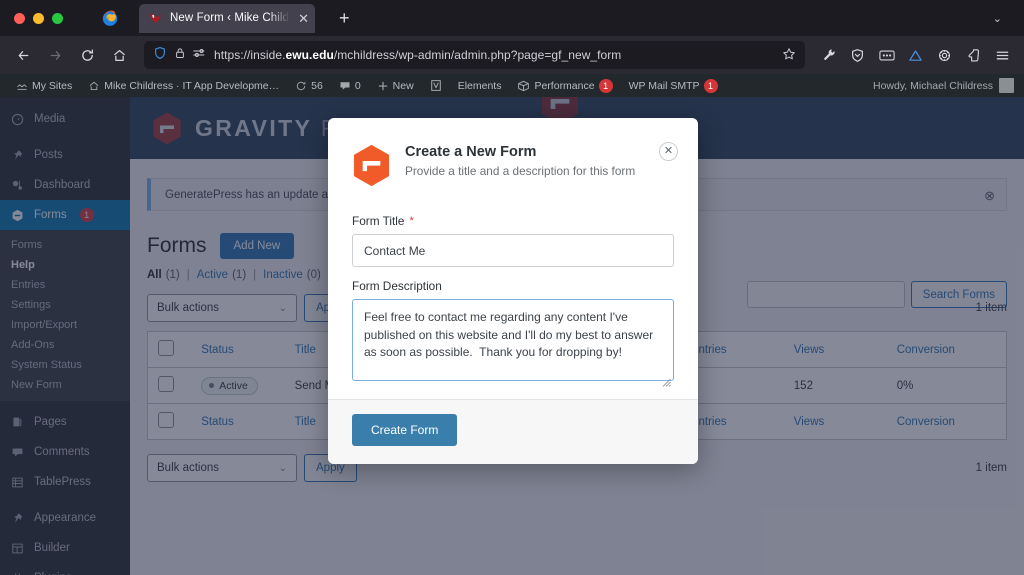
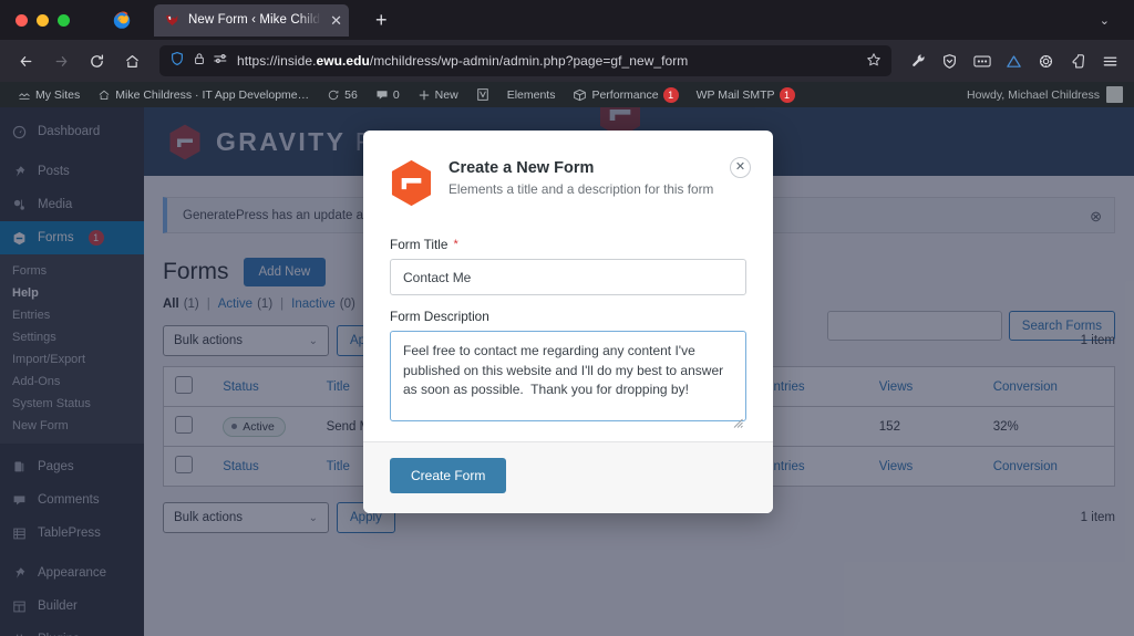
  New Form ‹ Mike Childr
  ✕
  +
  ⌄
  https://inside.ewu.edu/mchildress/wp-admin/admin.php?page=gf_new_form
  My Sites
  Mike Childress · IT App Developme…
  56
  0
  New
  Elements
  Performance
  1
  WP Mail SMTP
  1
  Howdy, Michael Childress
- Media
+ Dashboard
  Posts
- Dashboard
+ Media
  Forms
  1
  Forms
  Help
  Entries
  Settings
  Import/Export
  Add-Ons
  System Status
  New Form
  Pages
  Comments
  TablePress
  Appearance
  Builder
  GeneratePress has an update a
  ⊗
  Forms
  Add New
  All
  (1)
  |
  Active
  (1)
  |
  Inactive
  (0)
  Search Forms
  Bulk actions
  ⌄
  1 item
  	Status	Title		ntries	Views	Conversion
- 	Active	Send			152	0%
+ 	Active	Send			152	32%
  	Status	Title		ntries	Views	Conversion
  Bulk actions
  ⌄
  Apply
  1 item
  Create a New Form
- Provide a title and a description for this form
+ Elements a title and a description for this form
  ✕
  Form Title
  *
  Contact Me
  Form Description
  Create Form
